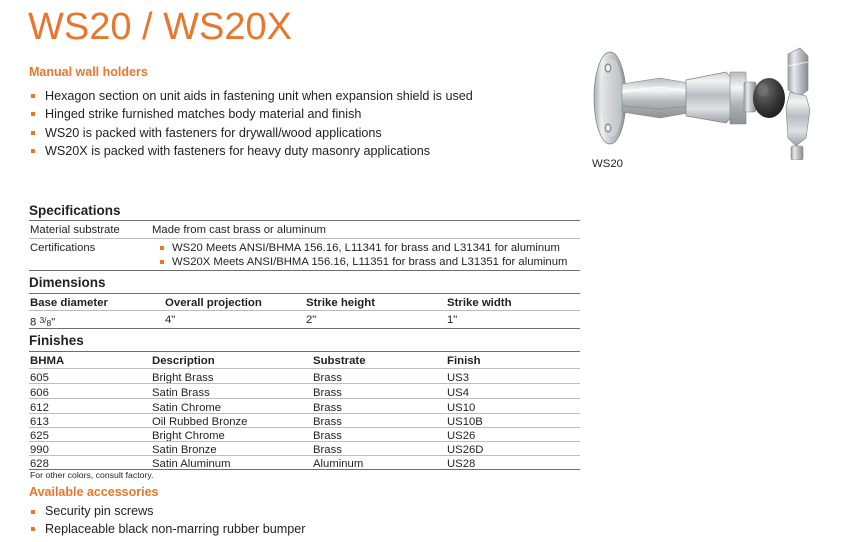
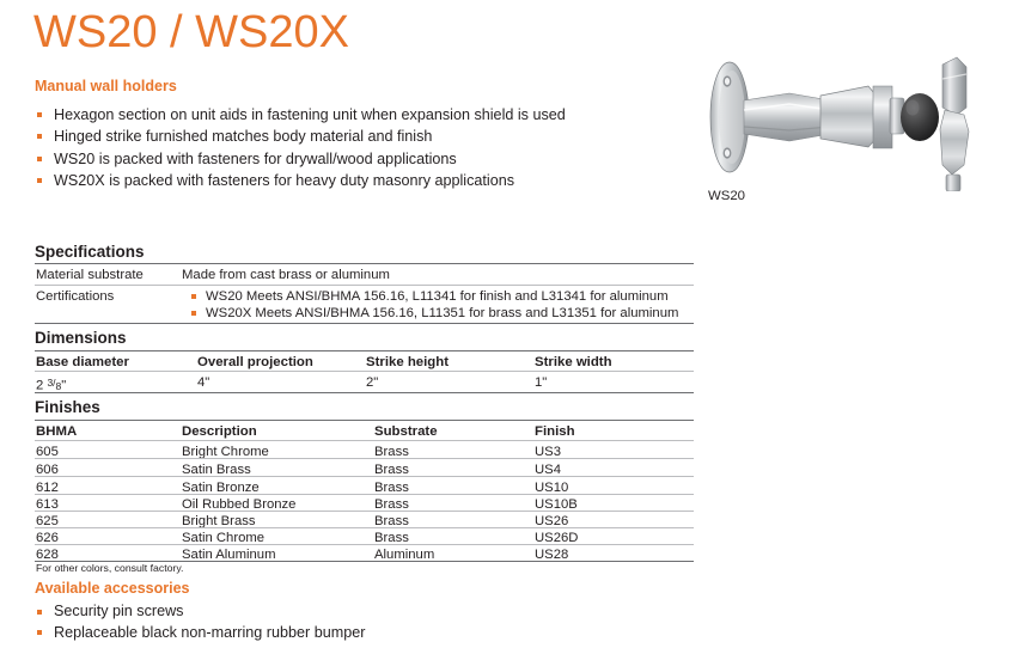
  WS20 / WS20X
  Manual wall holders
  Hexagon section on unit aids in fastening unit when expansion shield is used
  Hinged strike furnished matches body material and finish
  WS20 is packed with fasteners for drywall/wood applications
  WS20X is packed with fasteners for heavy duty masonry applications
  WS20
  Specifications
  Material substrate
  Made from cast brass or aluminum
  Certifications
- WS20 Meets ANSI/BHMA 156.16, L11341 for brass and L31341 for aluminum
+ WS20 Meets ANSI/BHMA 156.16, L11341 for finish and L31341 for aluminum
  WS20X Meets ANSI/BHMA 156.16, L11351 for brass and L31351 for aluminum
  Dimensions
  Base diameter
  Overall projection
  Strike height
  Strike width
- 8 3/8"
+ 2 3/8"
  4"
  2"
  1"
  Finishes
  BHMA
  Description
  Substrate
  Finish
  605
- Bright Brass
+ Bright Chrome
  Brass
  US3
  606
  Satin Brass
  Brass
  US4
  612
- Satin Chrome
+ Satin Bronze
  Brass
  US10
  613
  Oil Rubbed Bronze
  Brass
  US10B
  625
- Bright Chrome
+ Bright Brass
  Brass
  US26
- 990
+ 626
- Satin Bronze
+ Satin Chrome
  Brass
  US26D
  628
  Satin Aluminum
  Aluminum
  US28
  For other colors, consult factory.
  Available accessories
  Security pin screws
  Replaceable black non-marring rubber bumper
